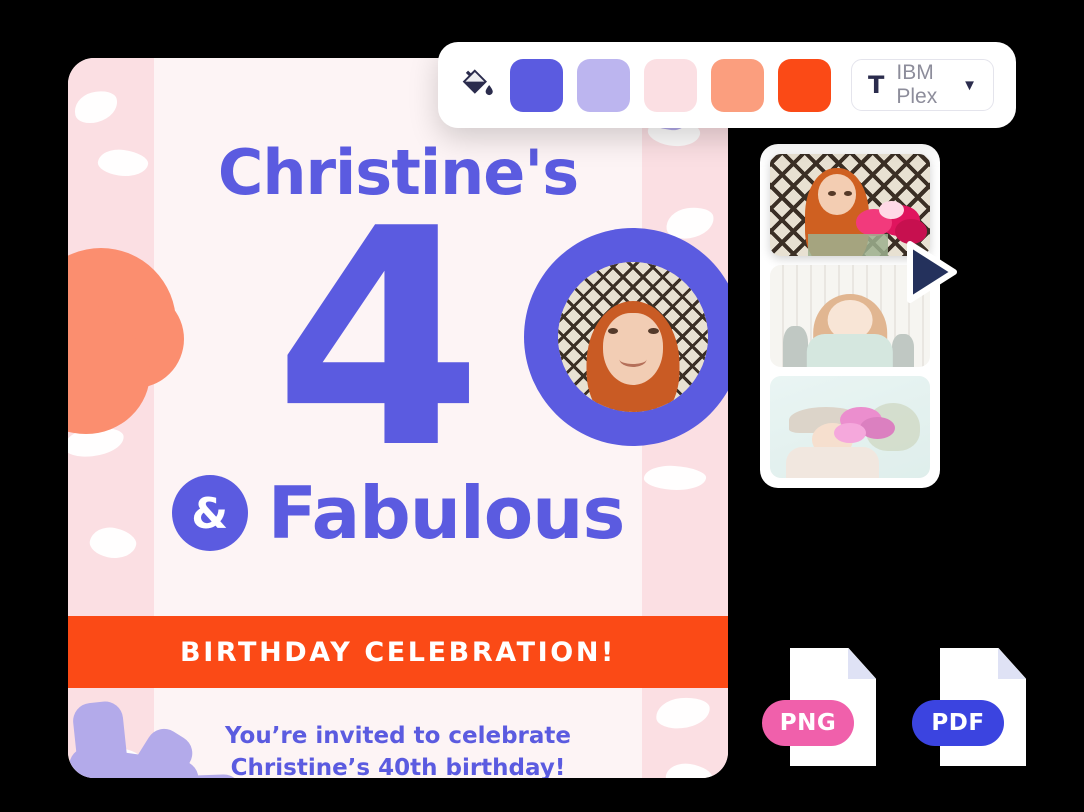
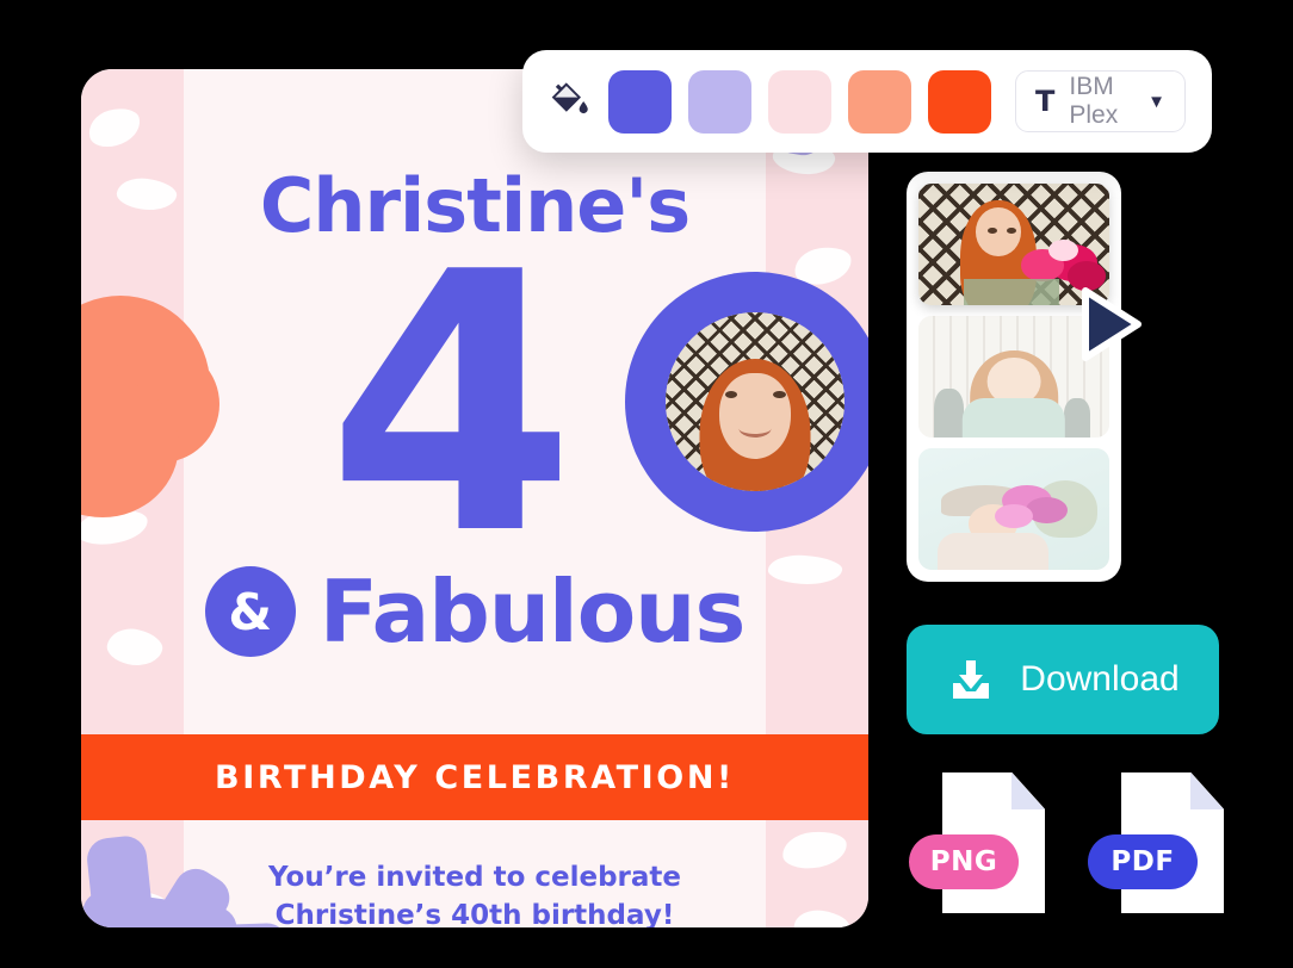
  Christine's
  4
  &
  Fabulous
  BIRTHDAY CELEBRATION!
  You’re invited to celebrate
  Christine’s 40th birthday!
  T
  IBM Plex
  ▼
+ Download
  PNG
  PDF
